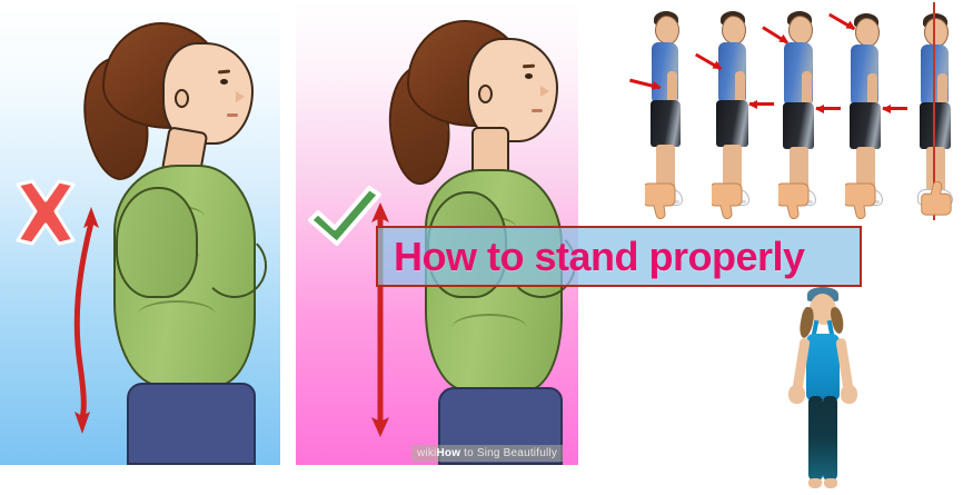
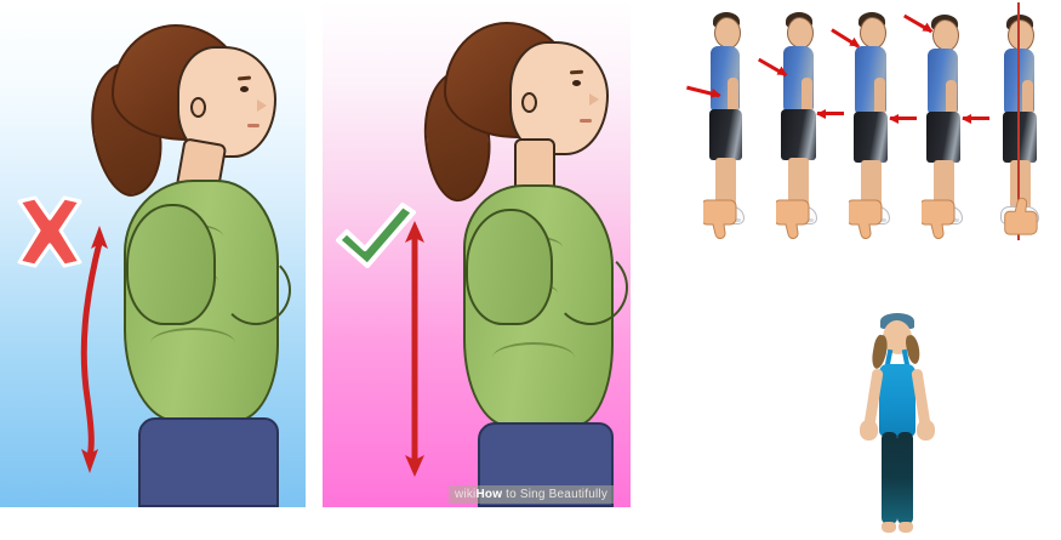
  wikiHow to Sing Beautifully
- How to stand properly
